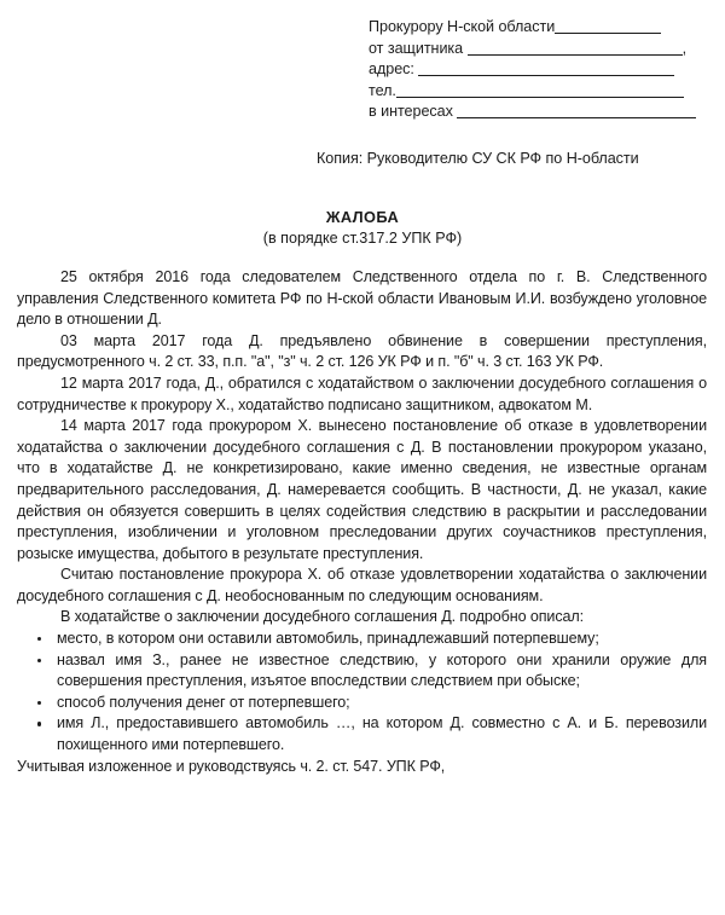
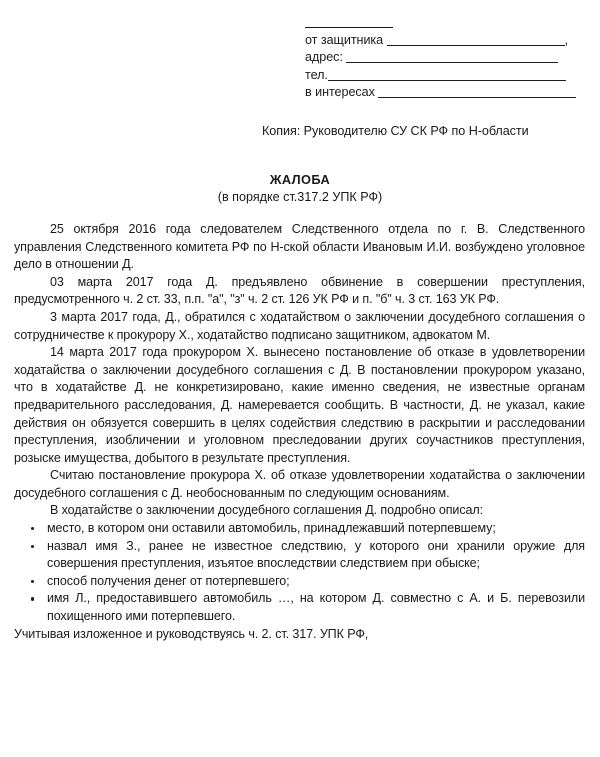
- Прокурору Н-ской области
  от защитника ,
  адрес:
  тел.
  в интересах
  Копия: Руководителю СУ СК РФ по Н-области
  ЖАЛОБА
  (в порядке ст.317.2 УПК РФ)
  25 октября 2016 года следователем Следственного отдела по г. В. Следственного управления Следственного комитета РФ по Н-ской области Ивановым И.И. возбуждено уголовное дело в отношении Д.
  03 марта 2017 года Д. предъявлено обвинение в совершении преступления, предусмотренного ч. 2 ст. 33, п.п. "а", "з" ч. 2 ст. 126 УК РФ и п. "б" ч. 3 ст. 163 УК РФ.
- 12 марта 2017 года, Д., обратился с ходатайством о заключении досудебного соглашения о сотрудничестве к прокурору Х., ходатайство подписано защитником, адвокатом М.
+ 3 марта 2017 года, Д., обратился с ходатайством о заключении досудебного соглашения о сотрудничестве к прокурору Х., ходатайство подписано защитником, адвокатом М.
  14 марта 2017 года прокурором Х. вынесено постановление об отказе в удовлетворении ходатайства о заключении досудебного соглашения с Д. В постановлении прокурором указано, что в ходатайстве Д. не конкретизировано, какие именно сведения, не известные органам предварительного расследования, Д. намеревается сообщить. В частности, Д. не указал, какие действия он обязуется совершить в целях содействия следствию в раскрытии и расследовании преступления, изобличении и уголовном преследовании других соучастников преступления, розыске имущества, добытого в результате преступления.
  Считаю постановление прокурора Х. об отказе удовлетворении ходатайства о заключении досудебного соглашения с Д. необоснованным по следующим основаниям.
  В ходатайстве о заключении досудебного соглашения Д. подробно описал:
  место, в котором они оставили автомобиль, принадлежавший потерпевшему;
  назвал имя З., ранее не известное следствию, у которого они хранили оружие для совершения преступления, изъятое впоследствии следствием при обыске;
  способ получения денег от потерпевшего;
  имя Л., предоставившего автомобиль …, на котором Д. совместно с А. и Б. перевозили похищенного ими потерпевшего.
- Учитывая изложенное и руководствуясь ч. 2. ст. 547. УПК РФ,
+ Учитывая изложенное и руководствуясь ч. 2. ст. 317. УПК РФ,
